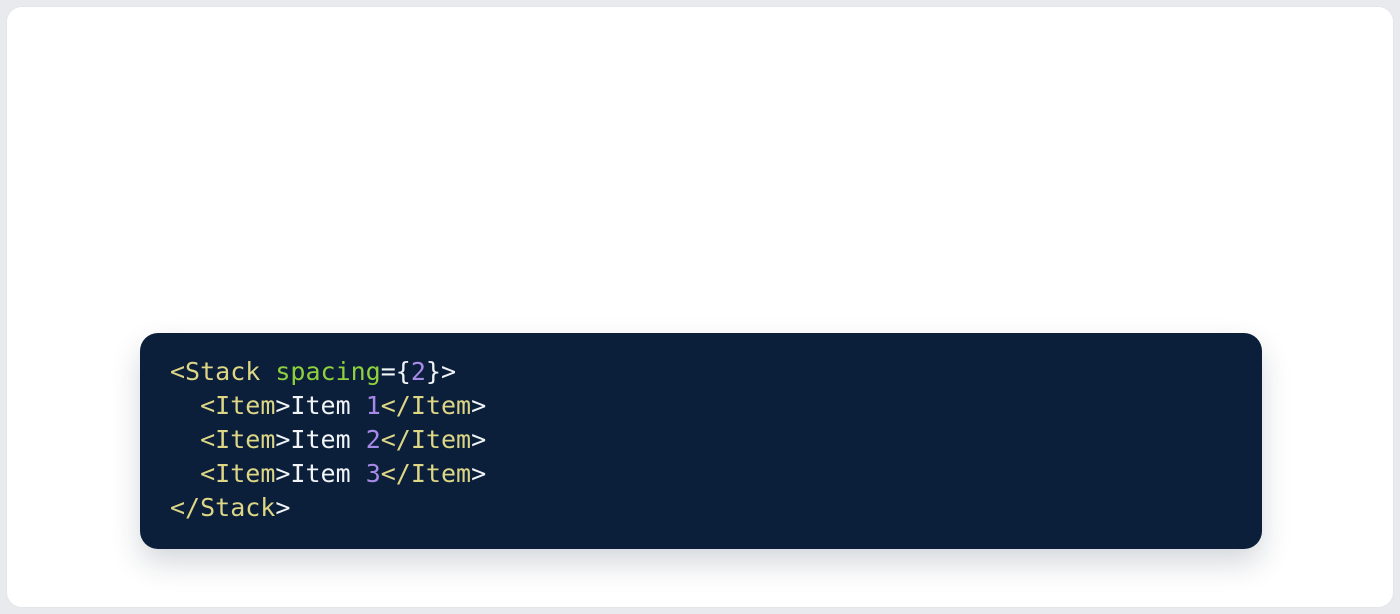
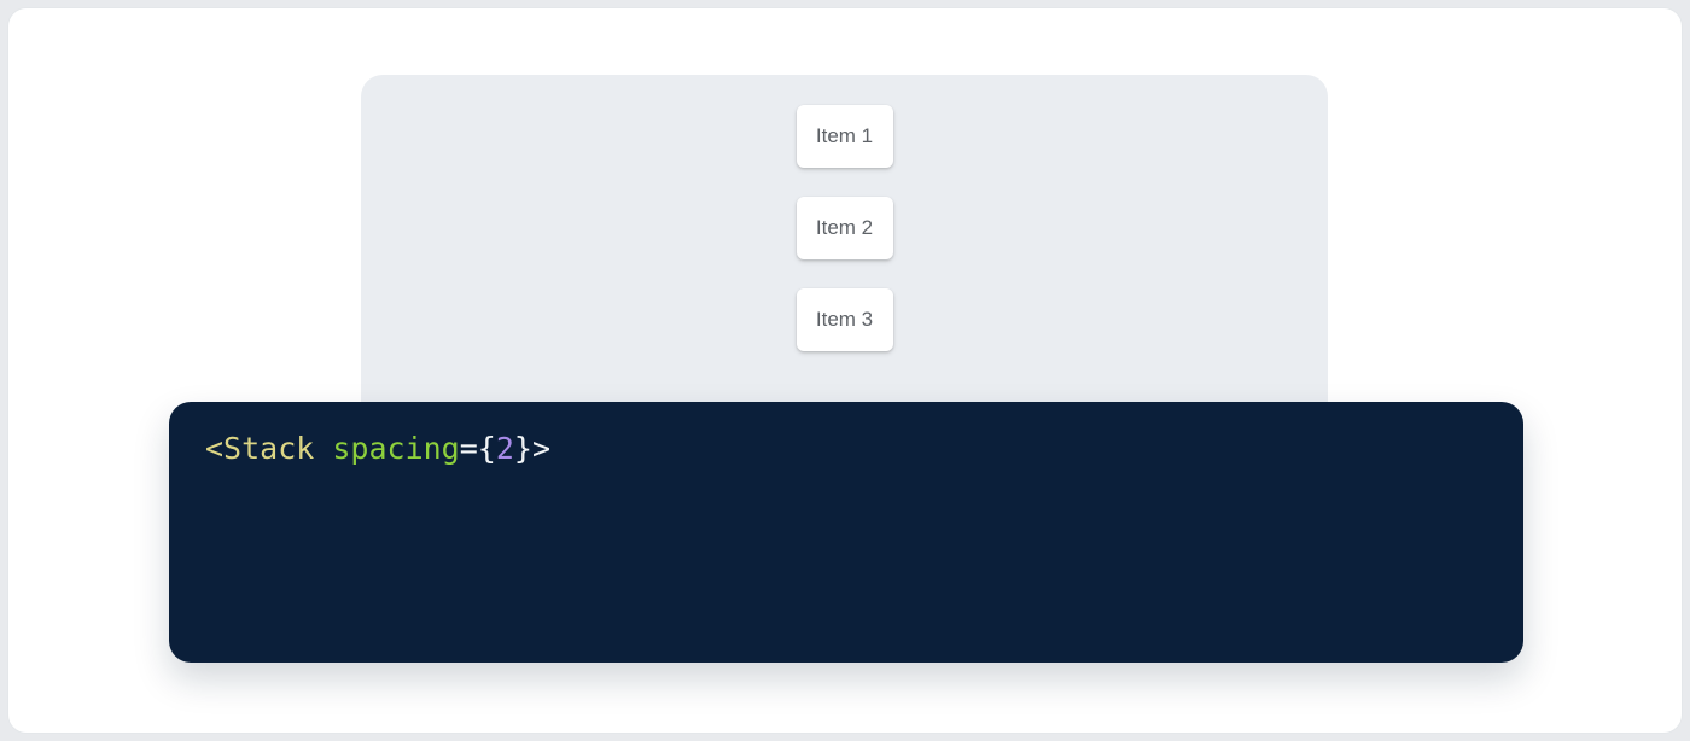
+ Item 1
+ Item 2
+ Item 3
  <Stack spacing={2}>
- <Item>Item 1</Item>
- <Item>Item 2</Item>
- <Item>Item 3</Item>
- </Stack>
